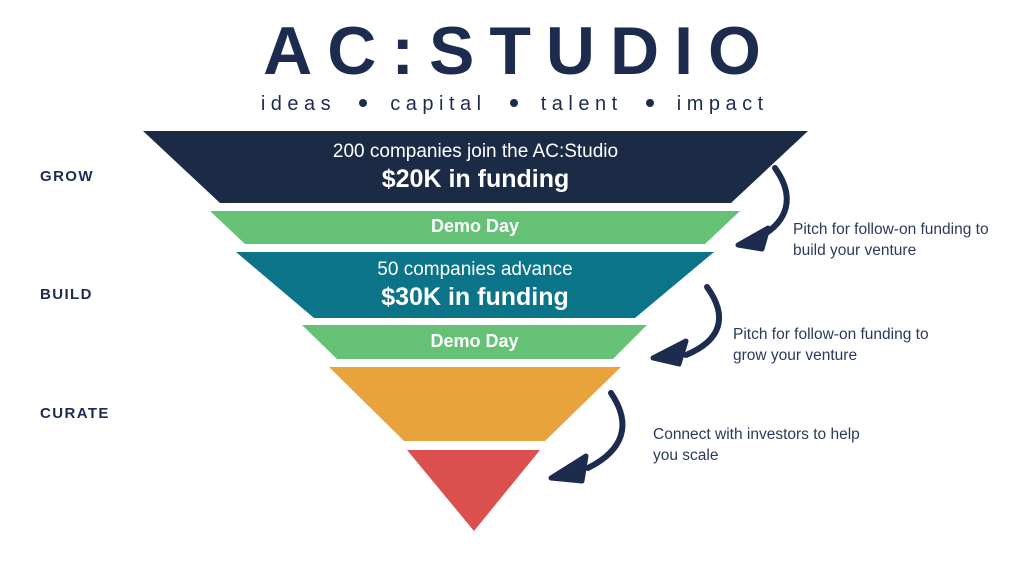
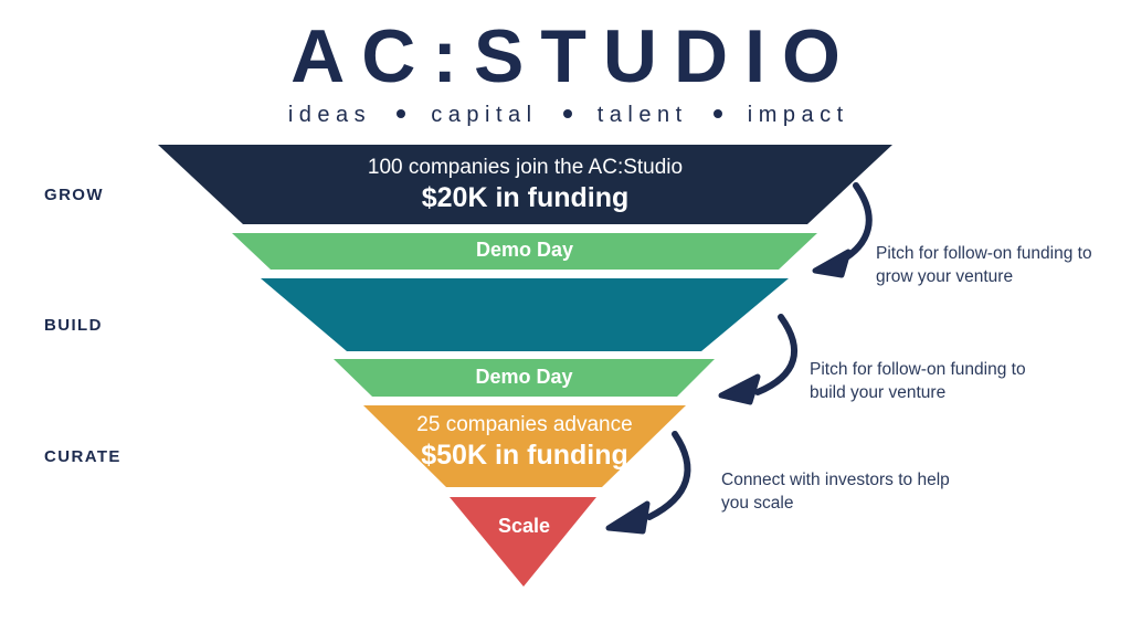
  AC:STUDIO
  ideas capital talent impact
  GROW
  BUILD
  CURATE
- 200 companies join the AC:Studio
+ 100 companies join the AC:Studio
  $20K in funding
  Demo Day
- 50 companies advance
- $30K in funding
  Demo Day
+ 25 companies advance
+ $50K in funding
+ Scale
  Pitch for follow-on funding to
- build your venture
+ grow your venture
  Pitch for follow-on funding to
- grow your venture
+ build your venture
  Connect with investors to help
  you scale
